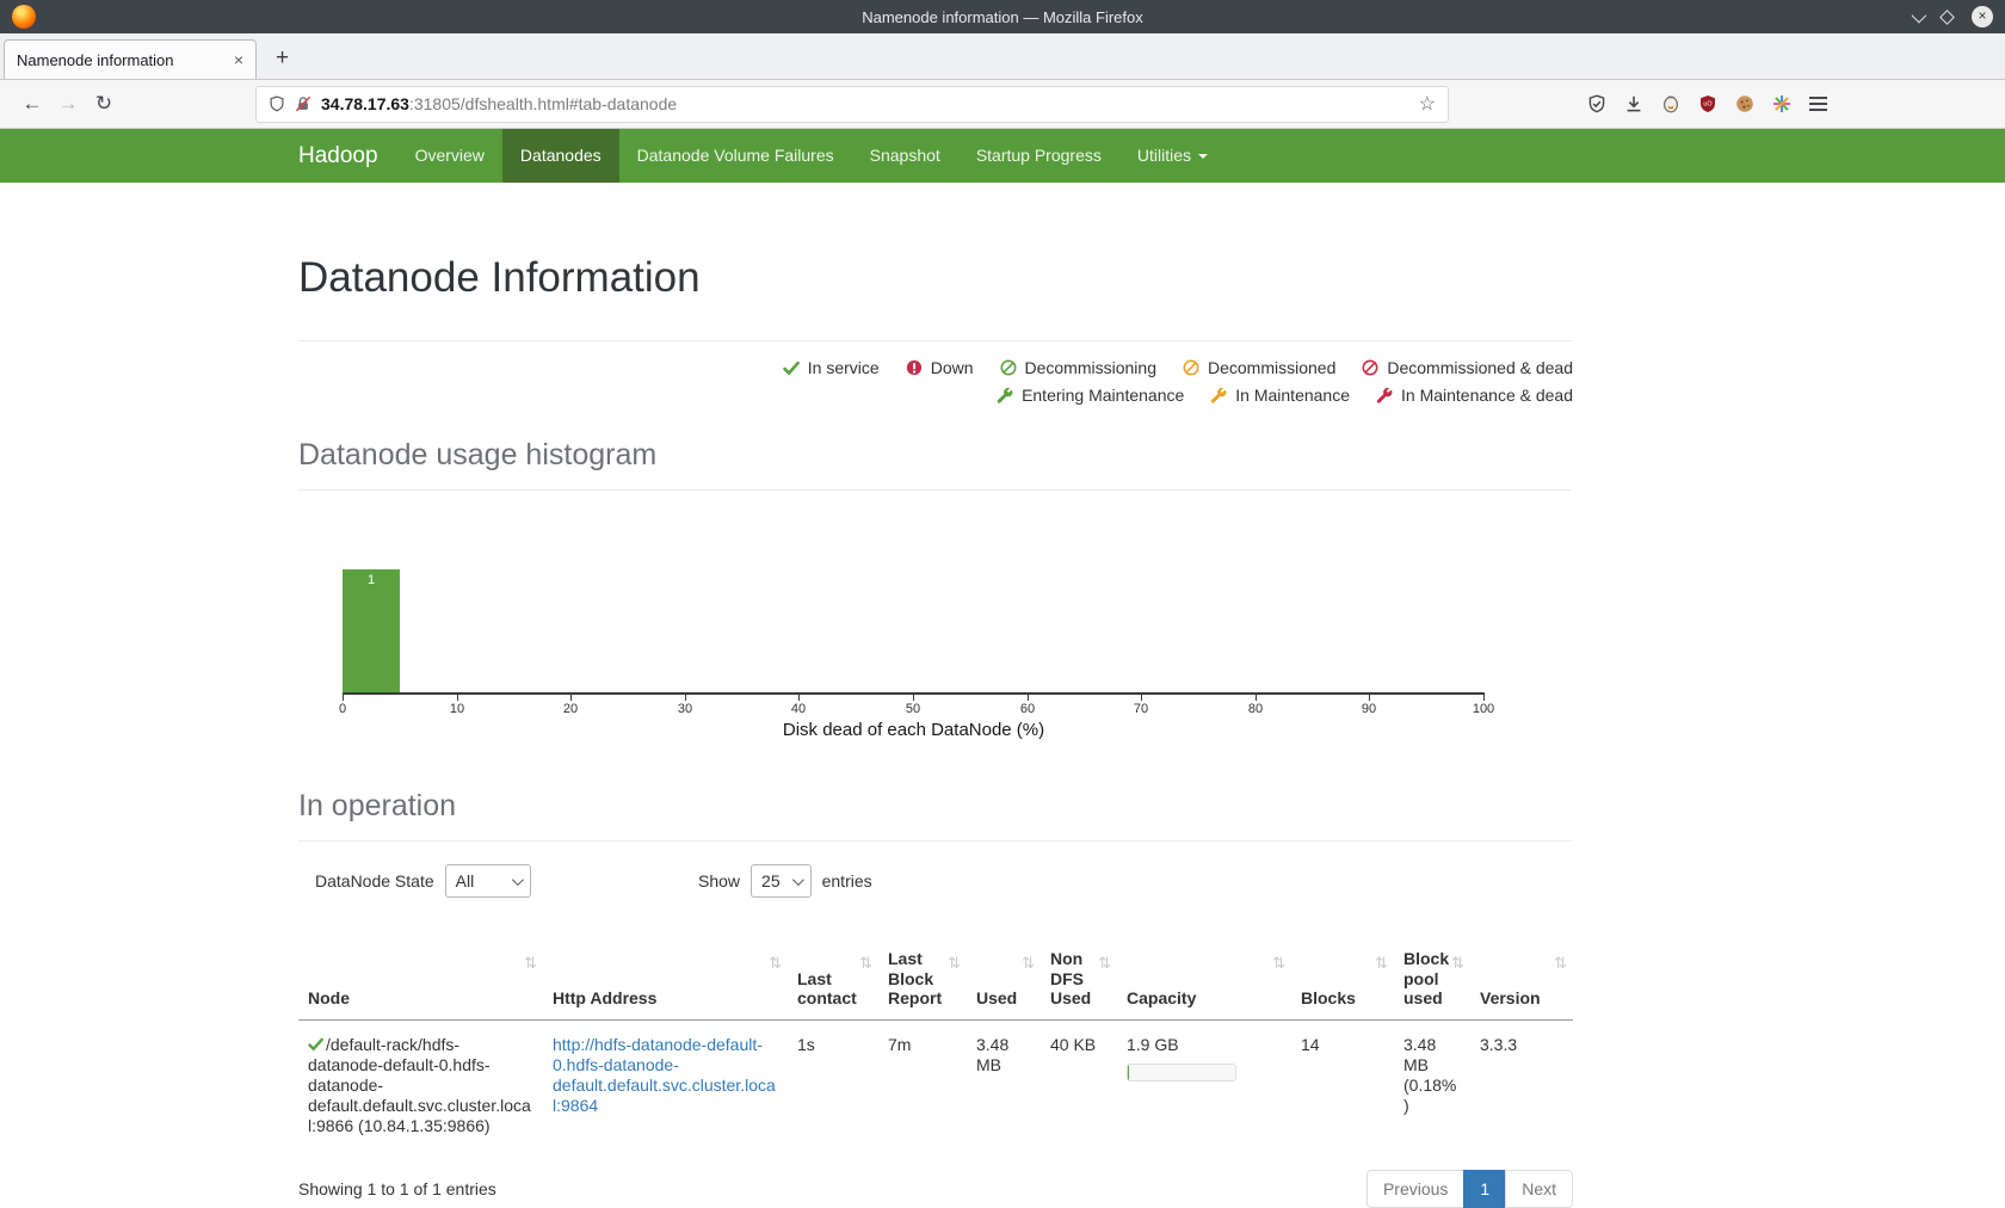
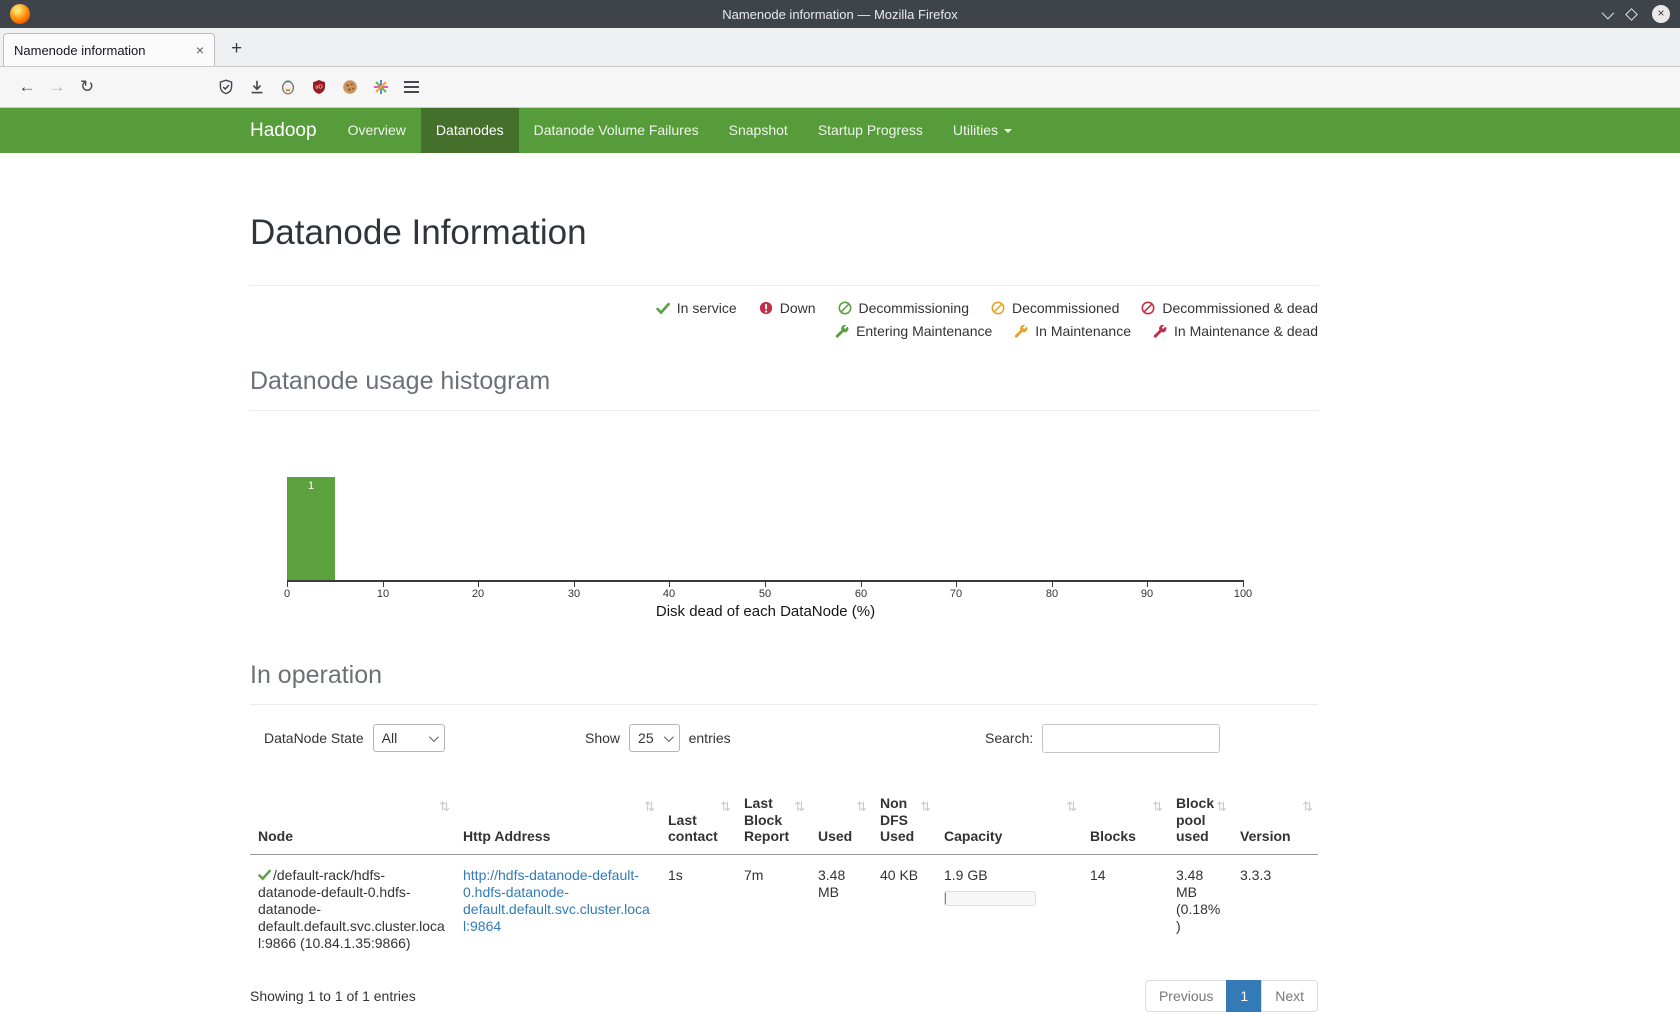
  Namenode information — Mozilla Firefox
  ×
  Namenode information
  ×
  +
  ←
  →
  ↻
- 34.78.17.63:31805/dfshealth.html#tab-datanode
- ☆
  Hadoop
  Overview
  Datanodes
  Datanode Volume Failures
  Snapshot
  Startup Progress
  Utilities
  Datanode Information
  In service
  Down
  Decommissioning
  Decommissioned
  Decommissioned & dead
  Entering Maintenance
  In Maintenance
  In Maintenance & dead
  Datanode usage histogram
  1
  0
  10
  20
  30
  40
  50
  60
  70
  80
  90
  100
  Disk dead of each DataNode (%)
  In operation
  DataNode State
  All
  Show
  25
  entries
+ Search:
  ⇅Node	⇅Http Address	⇅Last contact	⇅Last Block Report	⇅Used	⇅Non DFS Used	⇅Capacity	⇅Blocks	⇅Block pool used	⇅Version
  /default-rack/hdfs-datanode-default-0.hdfs-datanode-default.default.svc.cluster.local:9866 (10.84.1.35:9866)	http://hdfs-datanode-default-0.hdfs-datanode-default.default.svc.cluster.local:9864	1s	7m	3.48 MB	40 KB	1.9 GB	14	3.48 MB (0.18%)	3.3.3
  Showing 1 to 1 of 1 entries
  Previous
  1
  Next
